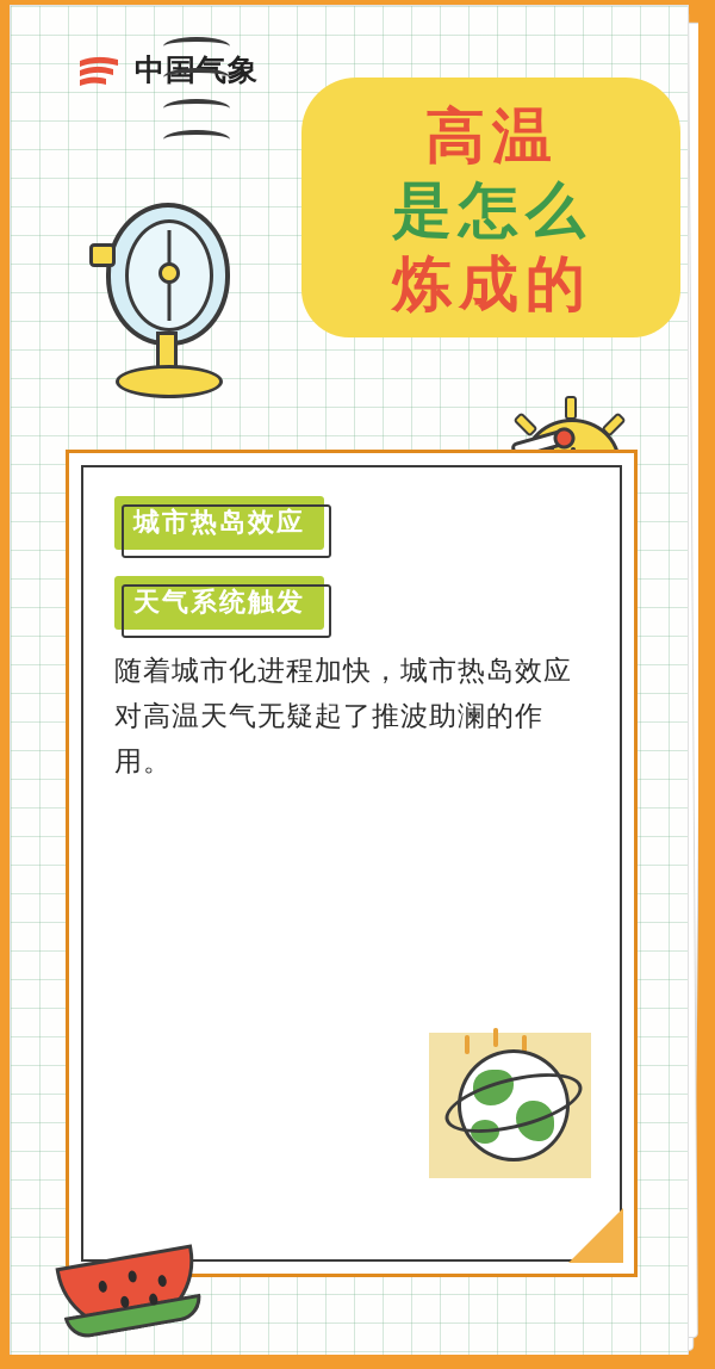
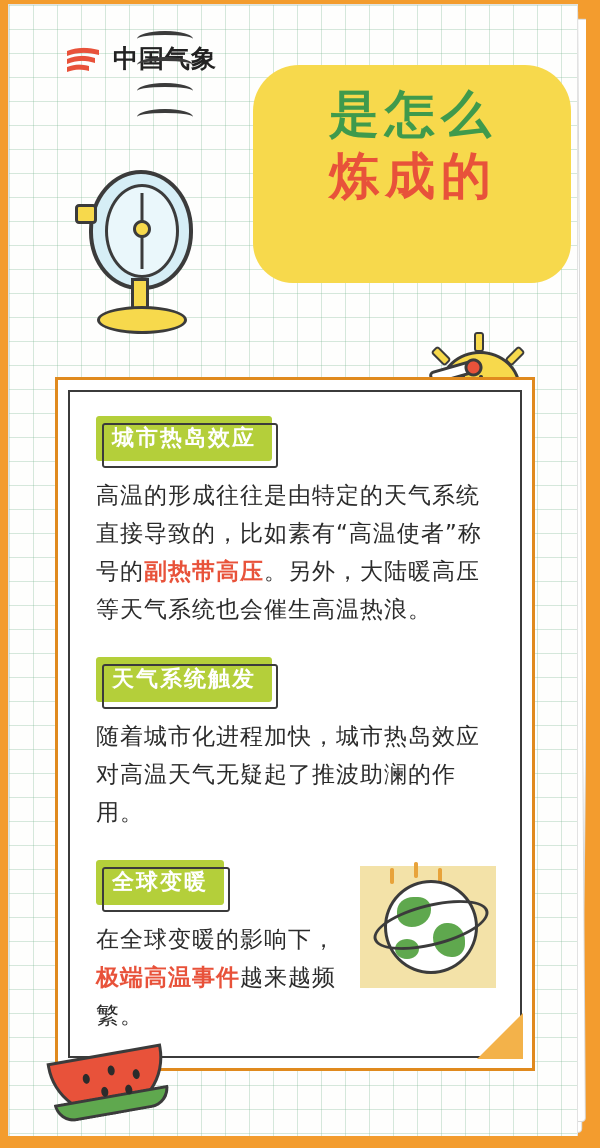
  中国气象
- 高温
  是怎么
  炼成的
  城市热岛效应
+ 高温的形成往往是由特定的天气系统直接导致的，比如素有“高温使者”称号的副热带高压。另外，大陆暖高压等天气系统也会催生高温热浪。
  天气系统触发
  随着城市化进程加快，城市热岛效应对高温天气无疑起了推波助澜的作用。
+ 全球变暖
+ 在全球变暖的影响下，极端高温事件越来越频繁。
